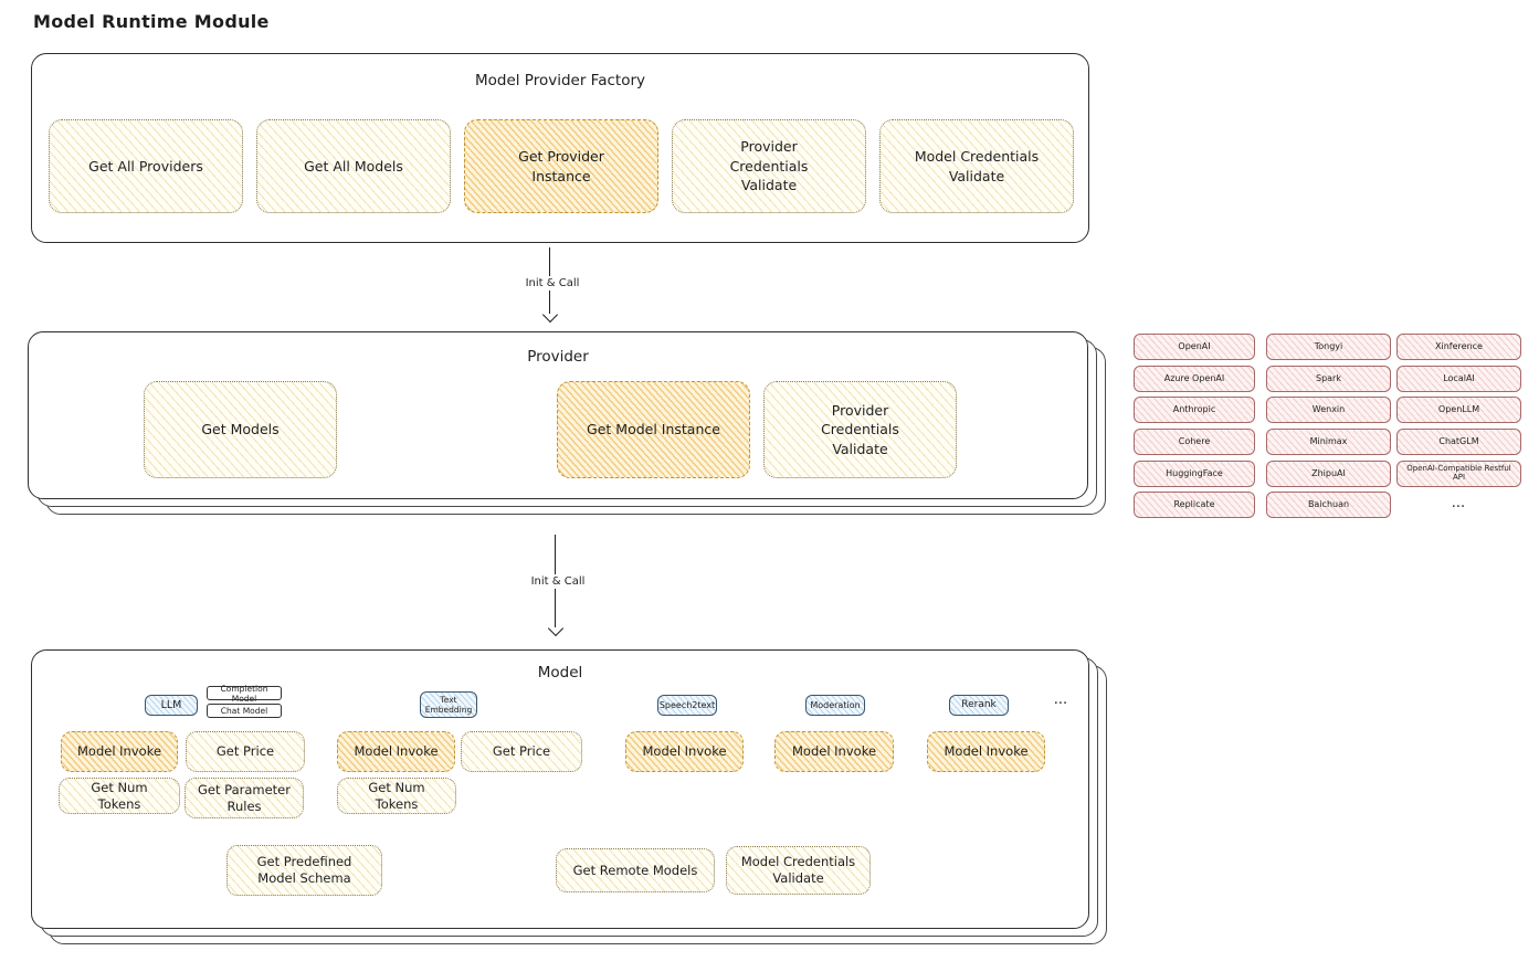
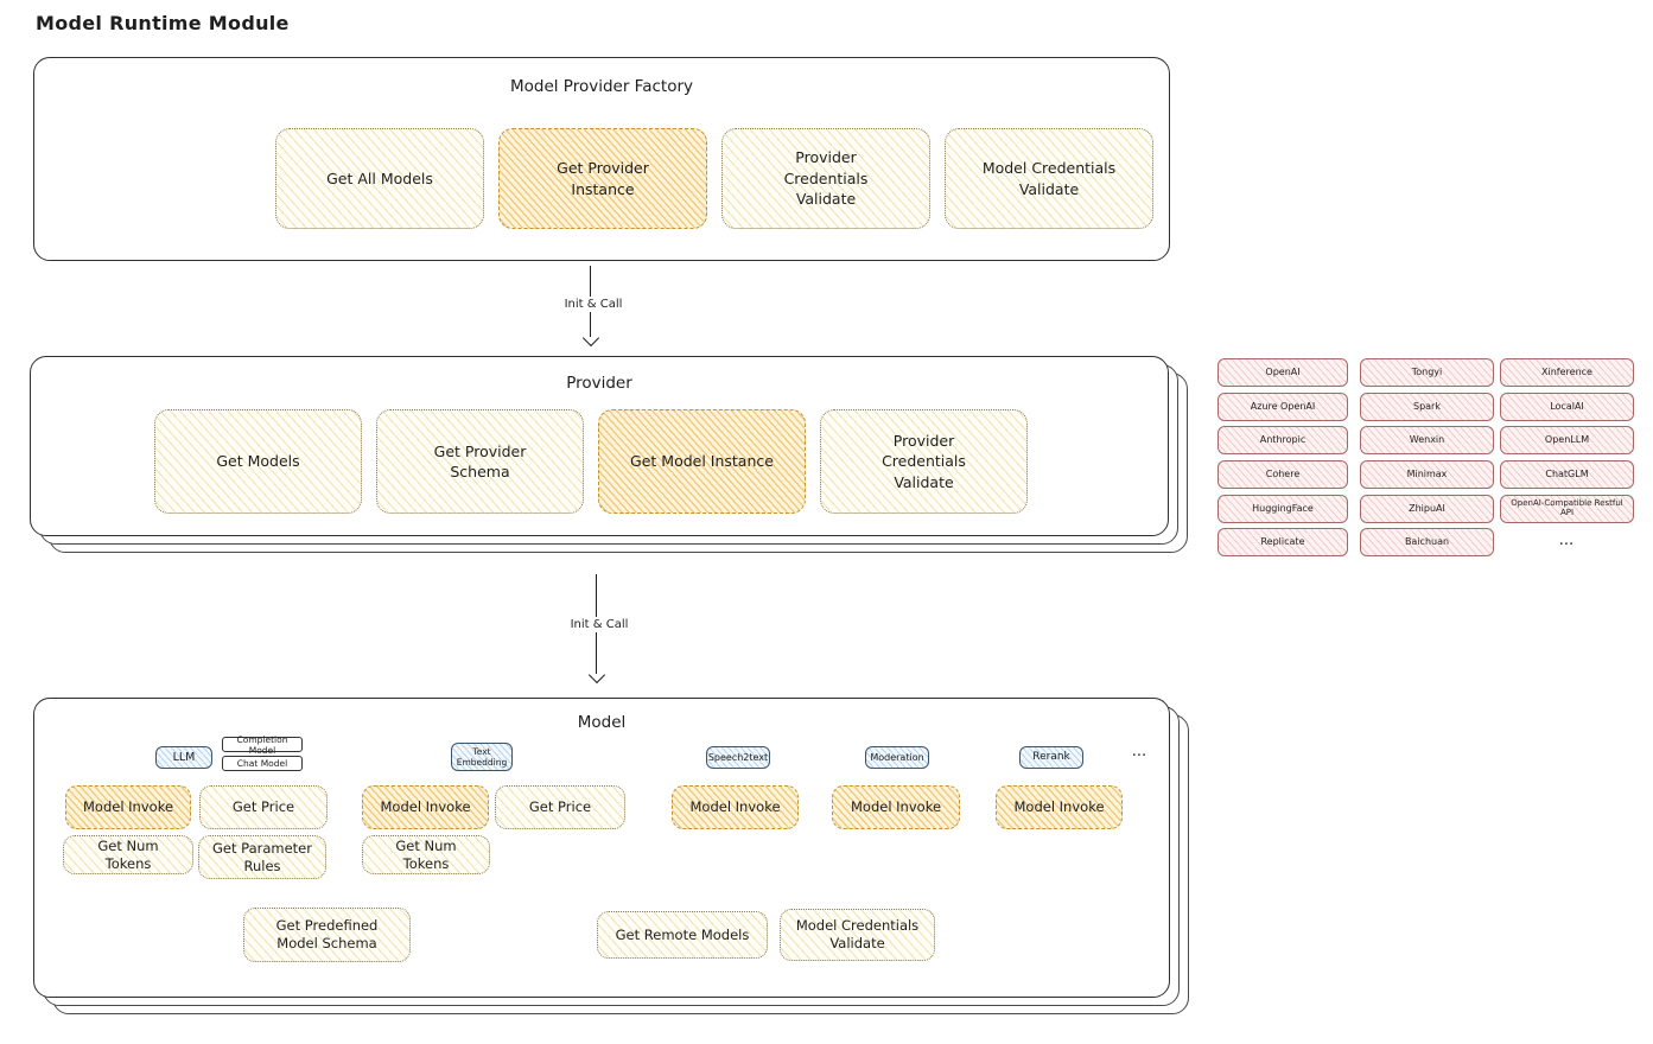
  Model Runtime Module
  Model Provider Factory
- Get All Providers
  Get All Models
  Get Provider Instance
  Provider Credentials Validate
  Model Credentials Validate
  Init & Call
  Provider
  Get Models
+ Get Provider Schema
  Get Model Instance
  Provider Credentials Validate
  OpenAI
  Azure OpenAI
  Anthropic
  Cohere
  HuggingFace
  Replicate
  Tongyi
  Spark
  Wenxin
  Minimax
  ZhipuAI
  Baichuan
  Xinference
  LocalAI
  OpenLLM
  ChatGLM
  OpenAI-Compatible Restful API
  ...
  Init & Call
  Model
  LLM
  Completion Model
  Chat Model
  Text Embedding
  Speech2text
  Moderation
  Rerank
  ...
  Model Invoke
  Get Price
  Get Num Tokens
  Get Parameter Rules
  Model Invoke
  Get Price
  Get Num Tokens
  Model Invoke
  Model Invoke
  Model Invoke
  Get Predefined Model Schema
  Get Remote Models
  Model Credentials Validate
